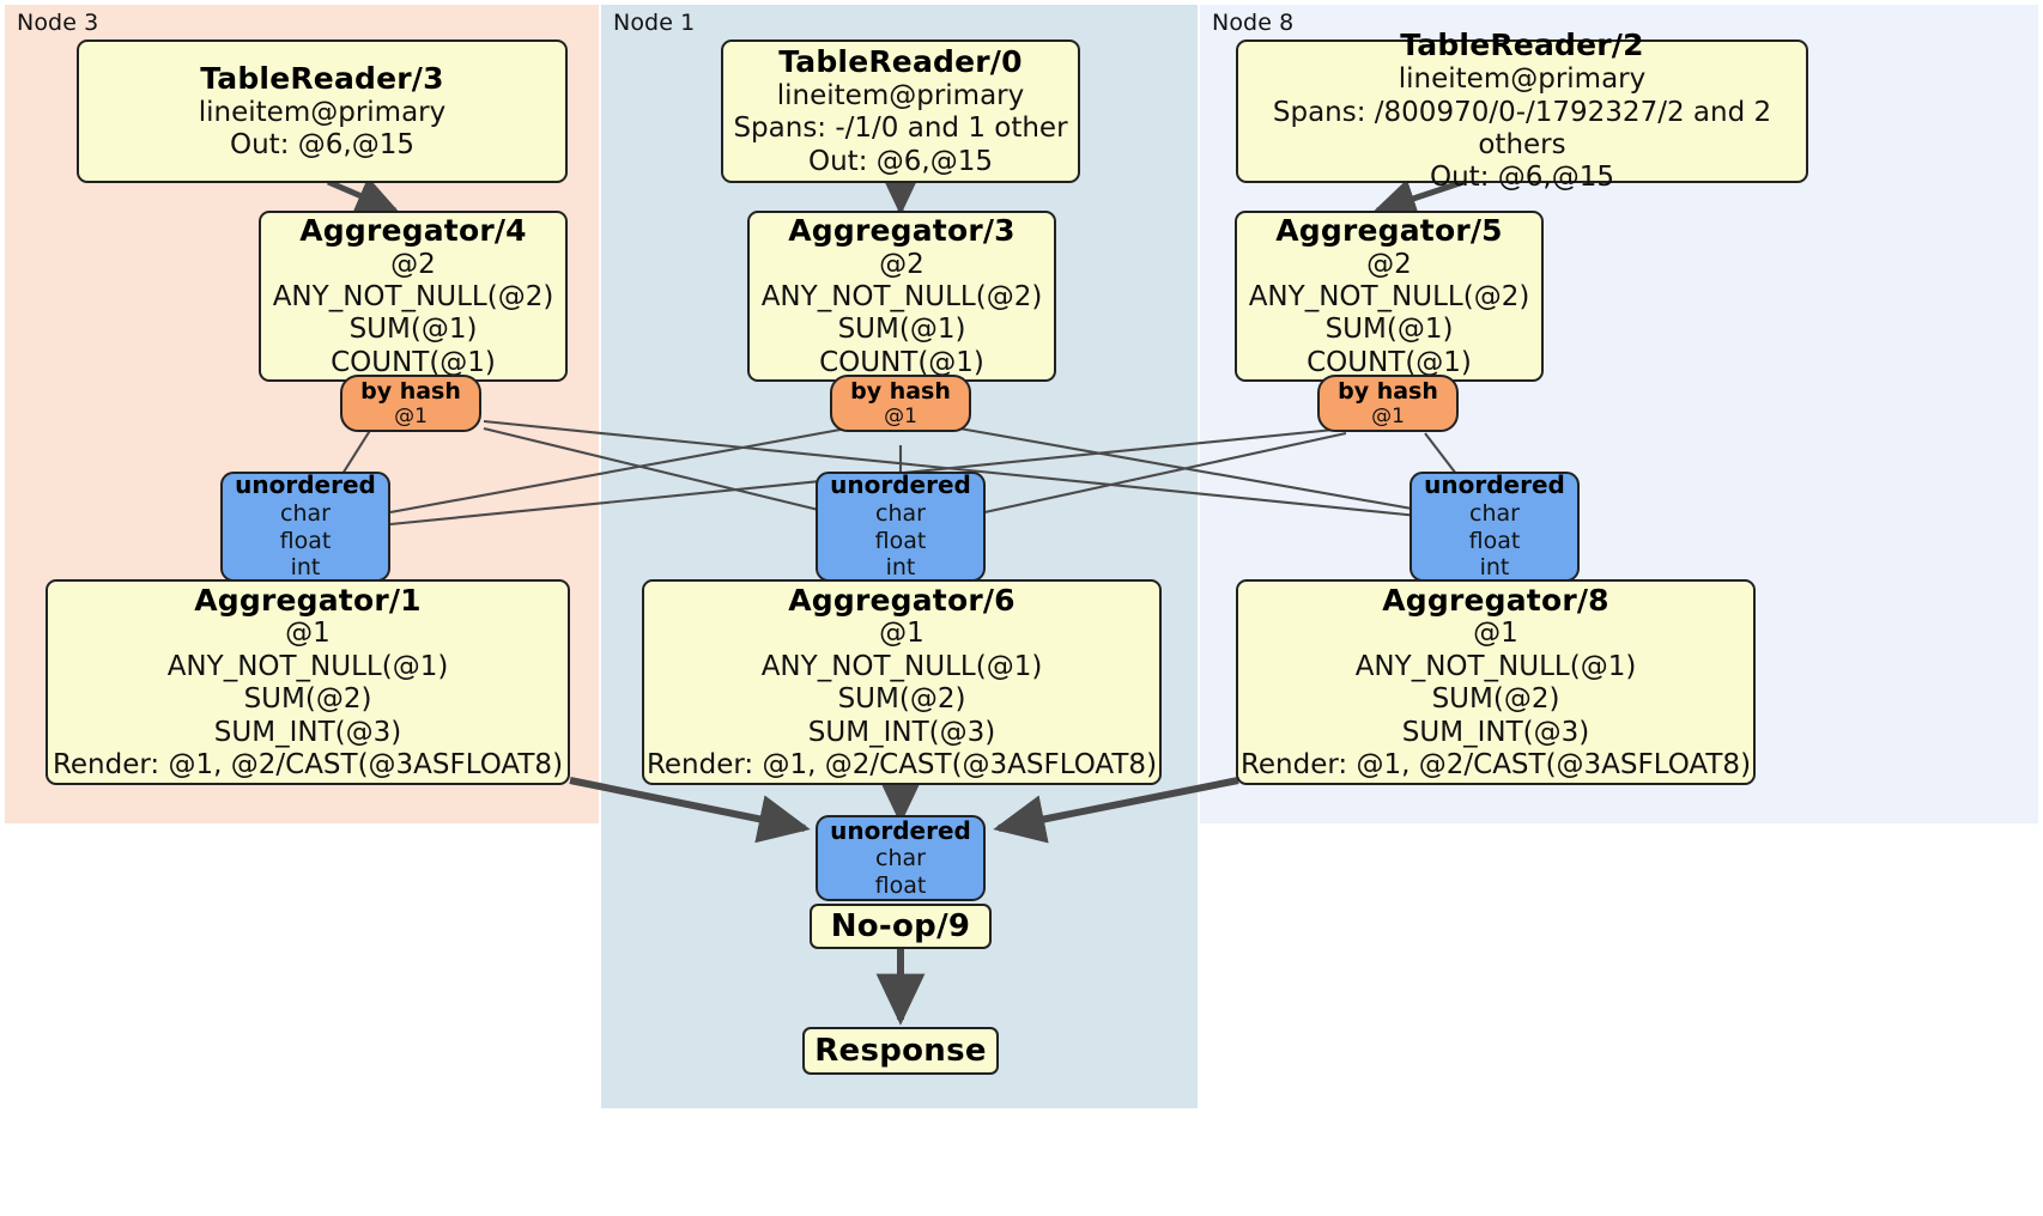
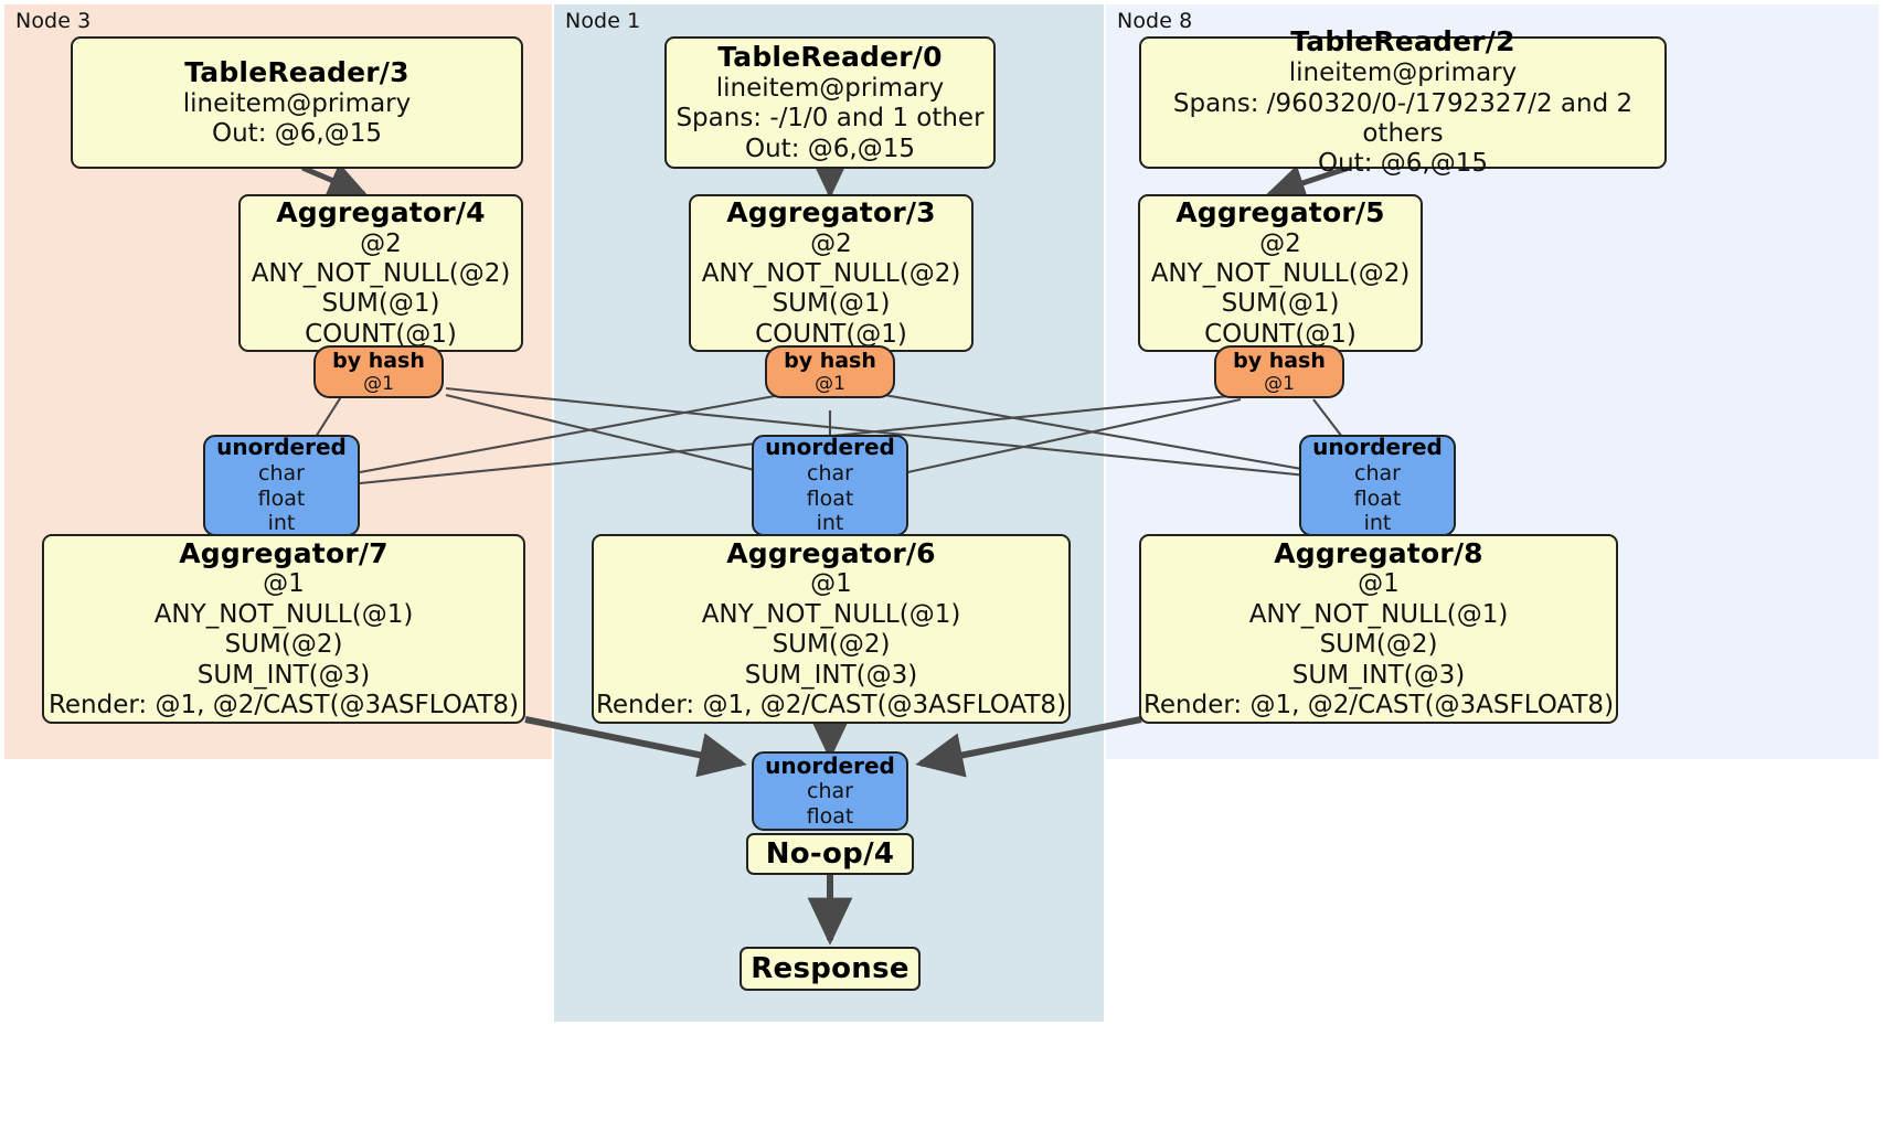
  Node 3
  Node 1
  Node 8
  TableReader/3
  lineitem@primary
  Out: @6,@15
  Aggregator/4
  @2
  ANY_NOT_NULL(@2)
  SUM(@1)
  COUNT(@1)
  by hash
  @1
  unordered
  char
  float
  int
- Aggregator/1
+ Aggregator/7
  @1
  ANY_NOT_NULL(@1)
  SUM(@2)
  SUM_INT(@3)
  Render: @1, @2/CAST(@3ASFLOAT8)
  TableReader/0
  lineitem@primary
  Spans: -/1/0 and 1 other
  Out: @6,@15
  Aggregator/3
  @2
  ANY_NOT_NULL(@2)
  SUM(@1)
  COUNT(@1)
  by hash
  @1
  unordered
  char
  float
  int
  Aggregator/6
  @1
  ANY_NOT_NULL(@1)
  SUM(@2)
  SUM_INT(@3)
  Render: @1, @2/CAST(@3ASFLOAT8)
  TableReader/2
  lineitem@primary
- Spans: /800970/0-/1792327/2 and 2 others
+ Spans: /960320/0-/1792327/2 and 2 others
  Out: @6,@15
  Aggregator/5
  @2
  ANY_NOT_NULL(@2)
  SUM(@1)
  COUNT(@1)
  by hash
  @1
  unordered
  char
  float
  int
  Aggregator/8
  @1
  ANY_NOT_NULL(@1)
  SUM(@2)
  SUM_INT(@3)
  Render: @1, @2/CAST(@3ASFLOAT8)
  unordered
  char
  float
- No-op/9
+ No-op/4
  Response
